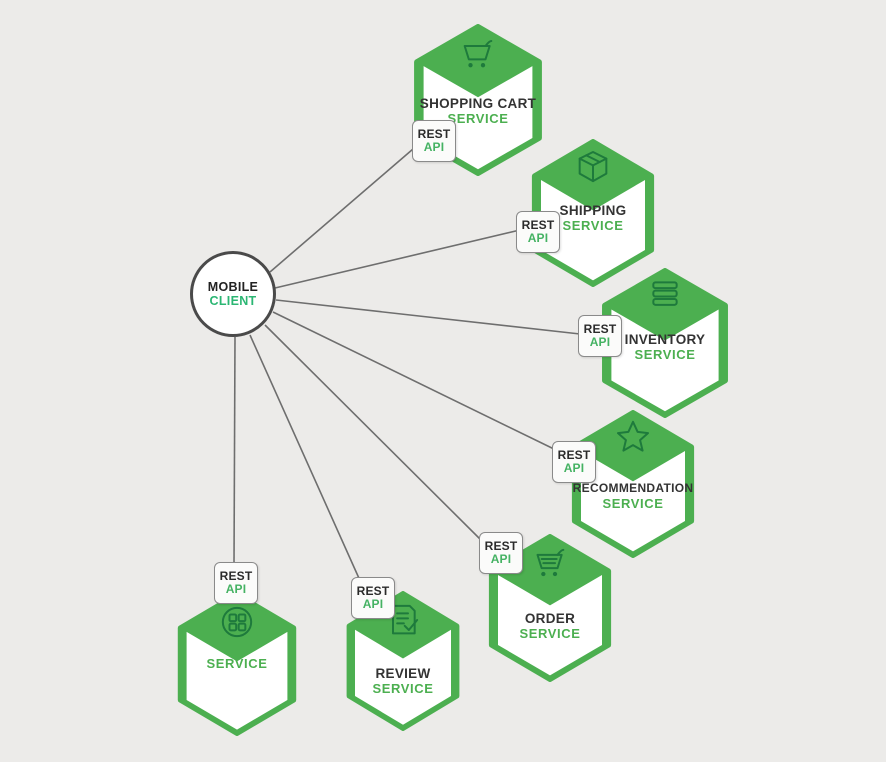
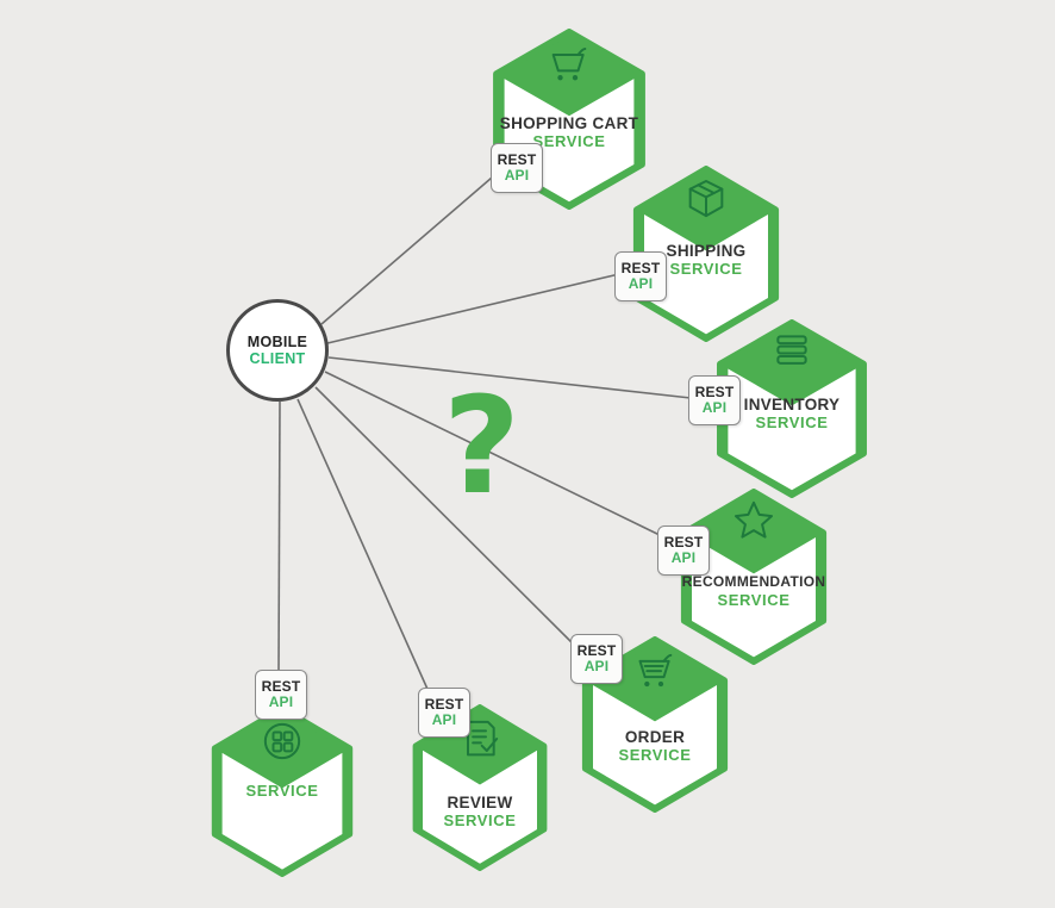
  SHOPPING CART
  SERVICE
  REST
  API
  SHIPPING
  SERVICE
  REST
  API
  INVENTORY
  SERVICE
  REST
  API
  RECOMMENDATION
  SERVICE
  REST
  API
  ORDER
  SERVICE
  REST
  API
  REVIEW
  SERVICE
  REST
  API
  SERVICE
  REST
  API
  MOBILE
  CLIENT
+ ?
